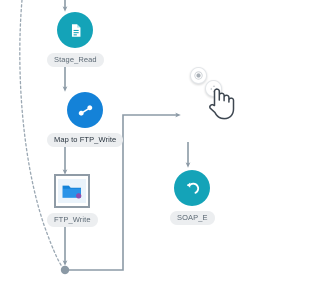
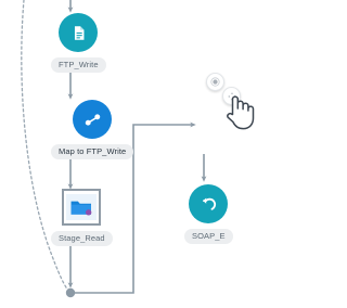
- Stage_Read
+ FTP_Write
  Map to FTP_Write
- FTP_Write
+ Stage_Read
  SOAP_E
